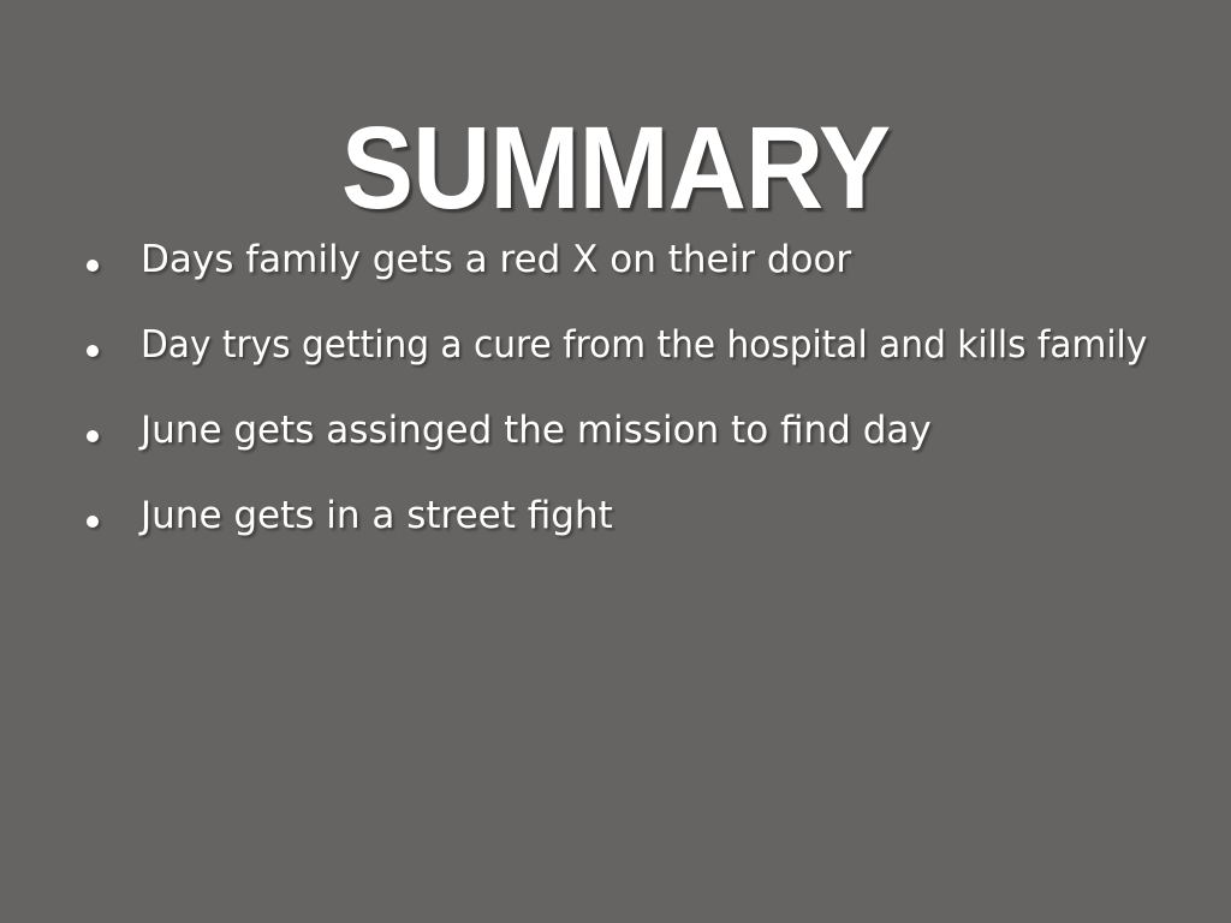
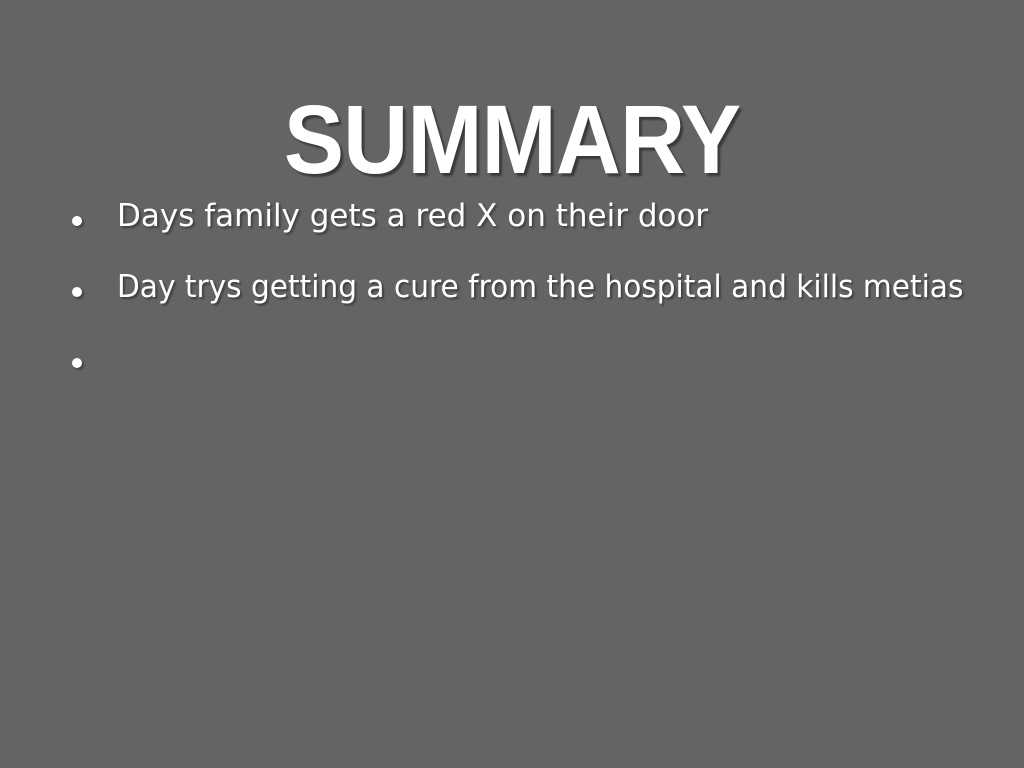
  SUMMARY
  Days family gets a red X on their door
- Day trys getting a cure from the hospital and kills family
+ Day trys getting a cure from the hospital and kills metias
- June gets assinged the mission to find day
- June gets in a street fight
